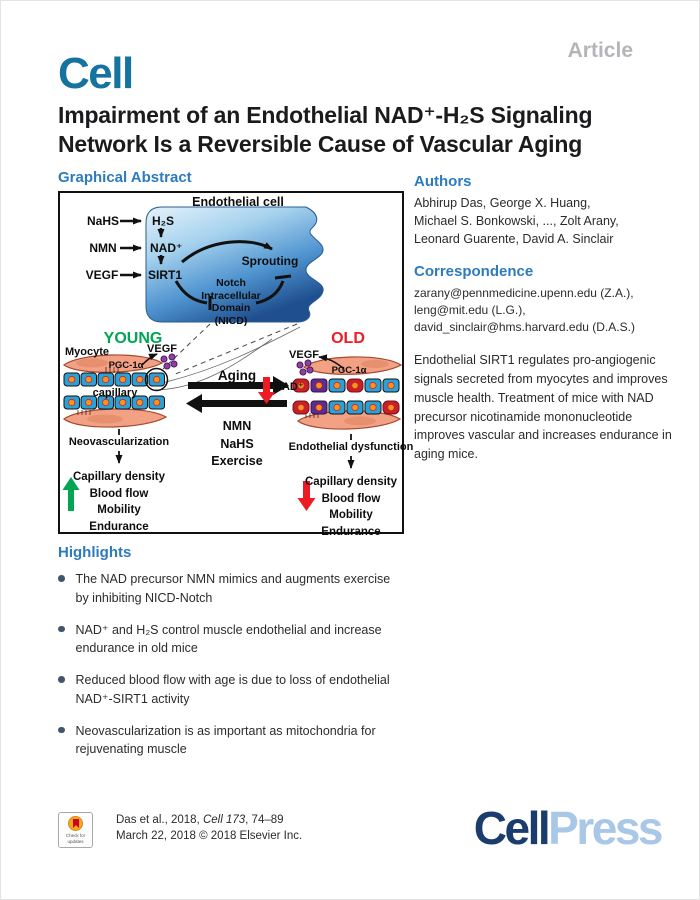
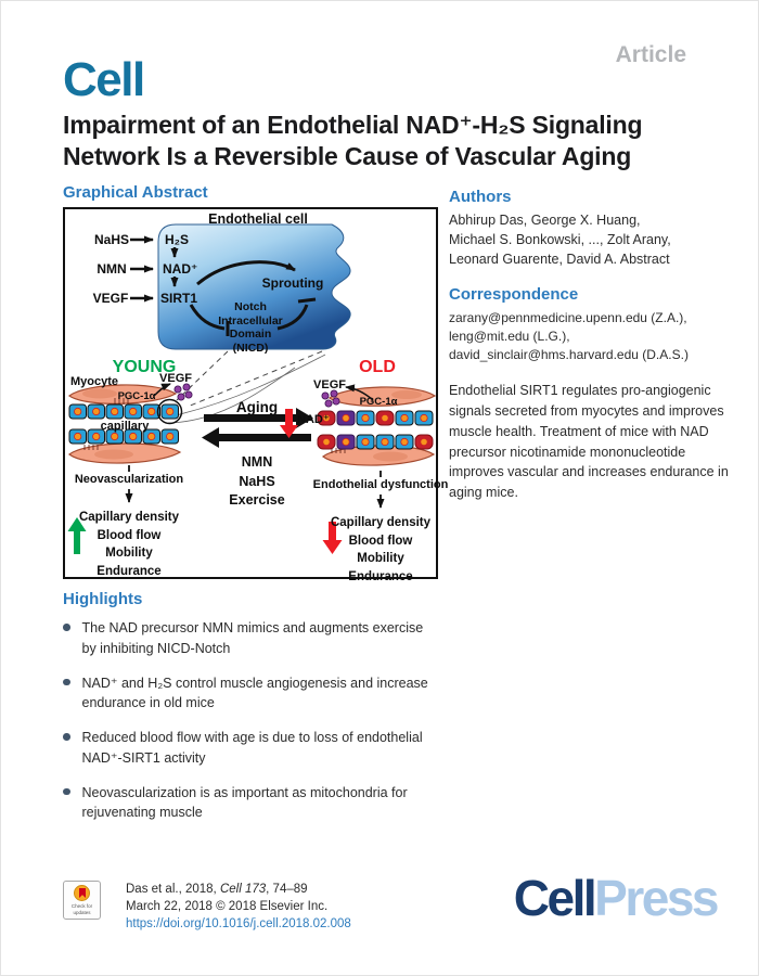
  Article
  Cell
  Impairment of an Endothelial NAD⁺-H₂S Signaling
  Network Is a Reversible Cause of Vascular Aging
  Graphical Abstract
  Endothelial cell
  NaHS
  H₂S
  NMN
  NAD⁺
  VEGF
  SIRT1
  Sprouting
  Notch
  Intracellular
  Domain
  (NICD)
  YOUNG
  OLD
  Myocyte
  PGC-1α
  VEGF
  capillary
  Aging
  NMN
  NaHS
  Exercise
  VEGF
  NAD⁺
  PGC-1α
  Neovascularization
  Endothelial dysfunction
  Capillary density
  Blood flow
  Mobility
  Endurance
  Capillary density
  Blood flow
  Mobility
  Endurance
  Highlights
  The NAD precursor NMN mimics and augments exercise by inhibiting NICD-Notch
- NAD⁺ and H₂S control muscle endothelial and increase endurance in old mice
+ NAD⁺ and H₂S control muscle angiogenesis and increase endurance in old mice
  Reduced blood flow with age is due to loss of endothelial NAD⁺-SIRT1 activity
  Neovascularization is as important as mitochondria for rejuvenating muscle
  Authors
  Abhirup Das, George X. Huang,
  Michael S. Bonkowski, ..., Zolt Arany,
- Leonard Guarente, David A. Sinclair
+ Leonard Guarente, David A. Abstract
  Correspondence
  zarany@pennmedicine.upenn.edu (Z.A.),
  leng@mit.edu (L.G.),
  david_sinclair@hms.harvard.edu (D.A.S.)
  Endothelial SIRT1 regulates pro-angiogenic signals secreted from myocytes and improves muscle health. Treatment of mice with NAD precursor nicotinamide mononucleotide improves vascular and increases endurance in aging mice.
  Das et al., 2018, Cell 173, 74–89
  March 22, 2018 © 2018 Elsevier Inc.
+ https://doi.org/10.1016/j.cell.2018.02.008
  CellPress
